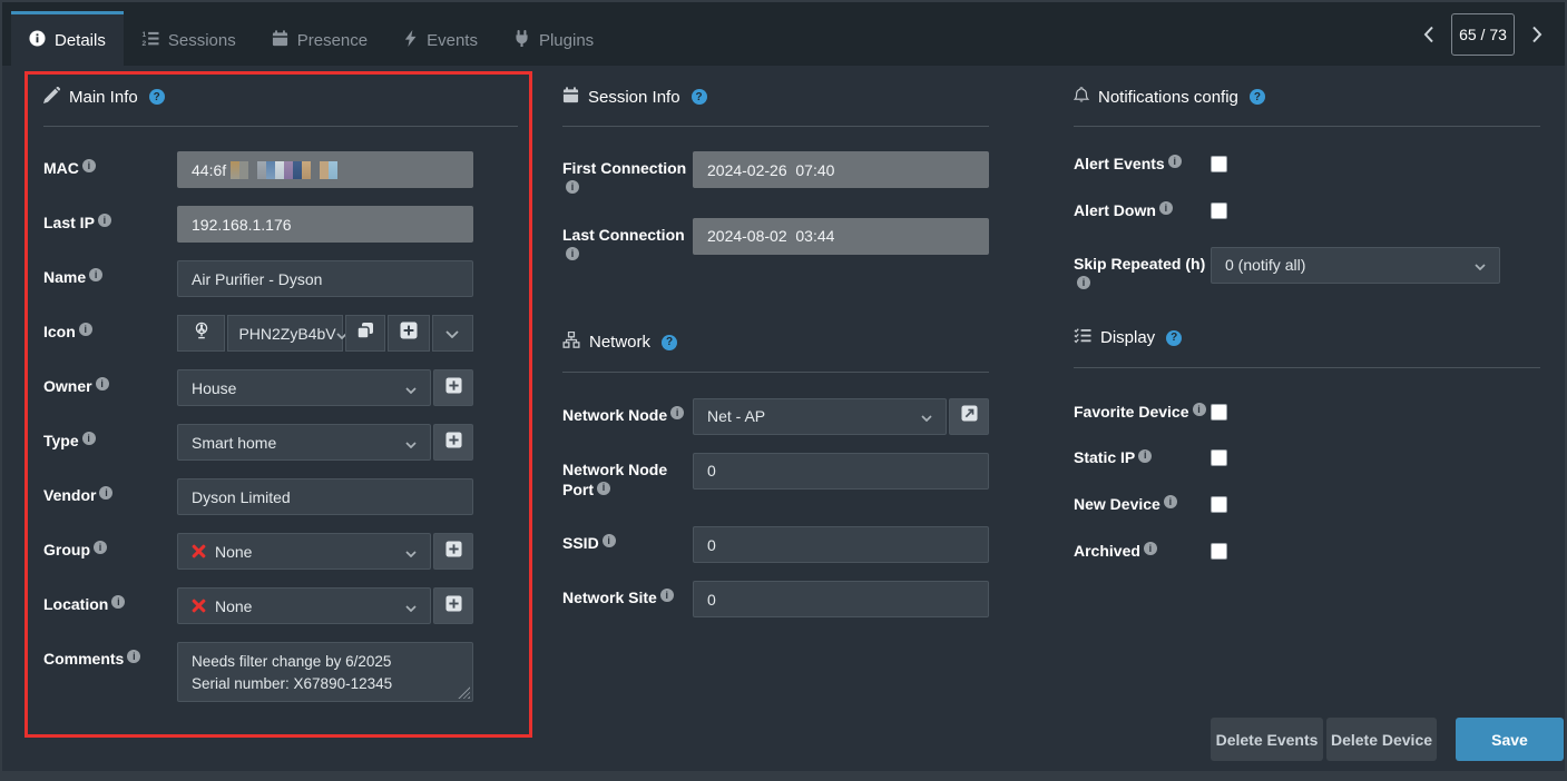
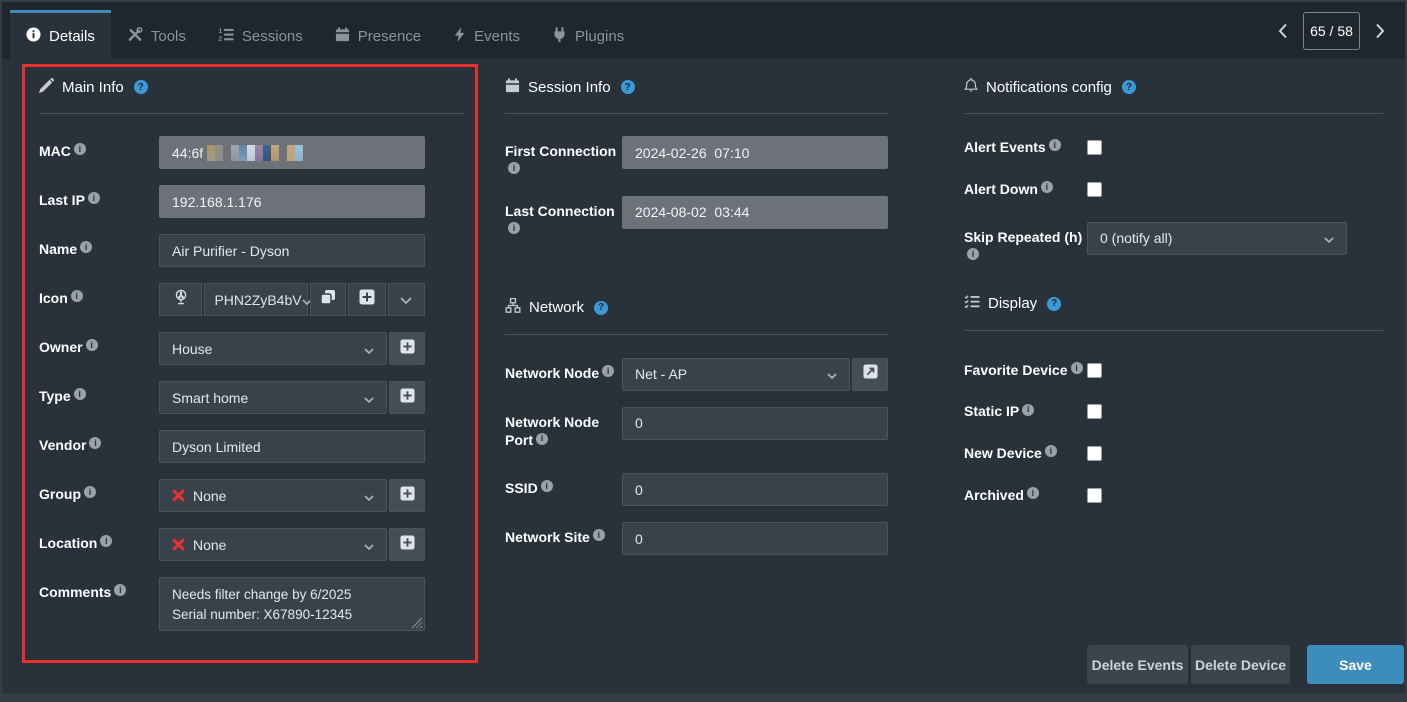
  Details
+ Tools
  Sessions
  Presence
  Events
  Plugins
- 65 / 73
+ 65 / 58
  Main Info
  ?
  MAC i
  44:6f
  Last IP i
  192.168.1.176
  Name i
  Air Purifier - Dyson
  Icon i
  PHN2ZyB4bV
  Owner i
  House
  Type i
  Smart home
  Vendor i
  Dyson Limited
  Group i
  None
  Location i
  None
  Comments i
  Needs filter change by 6/2025
  Serial number: X67890-12345
  Session Info
  ?
  First Connectioni
- 2024-02-26 07:40
+ 2024-02-26 07:10
  Last Connectioni
  2024-08-02 03:44
  Network
  ?
  Network Node i
  Net - AP
  Network Node Port i
  0
  SSID i
  0
  Network Site i
  0
  Notifications config
  ?
  Alert Events i
  Alert Down i
  Skip Repeated (h)i
  0 (notify all)
  Display
  ?
  Favorite Device i
  Static IP i
  New Device i
  Archived i
  Delete Events
  Delete Device
  Save
